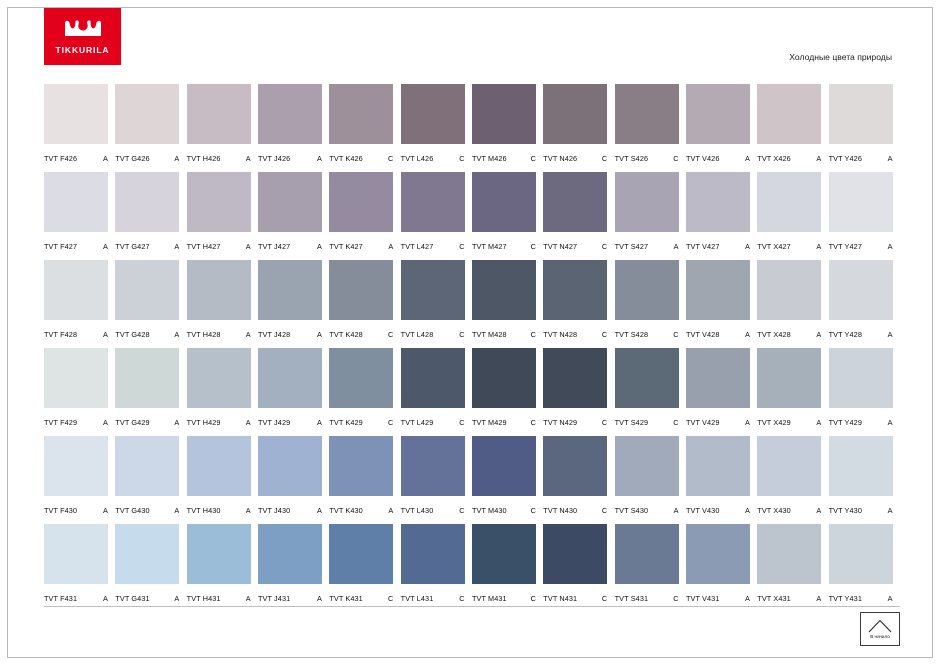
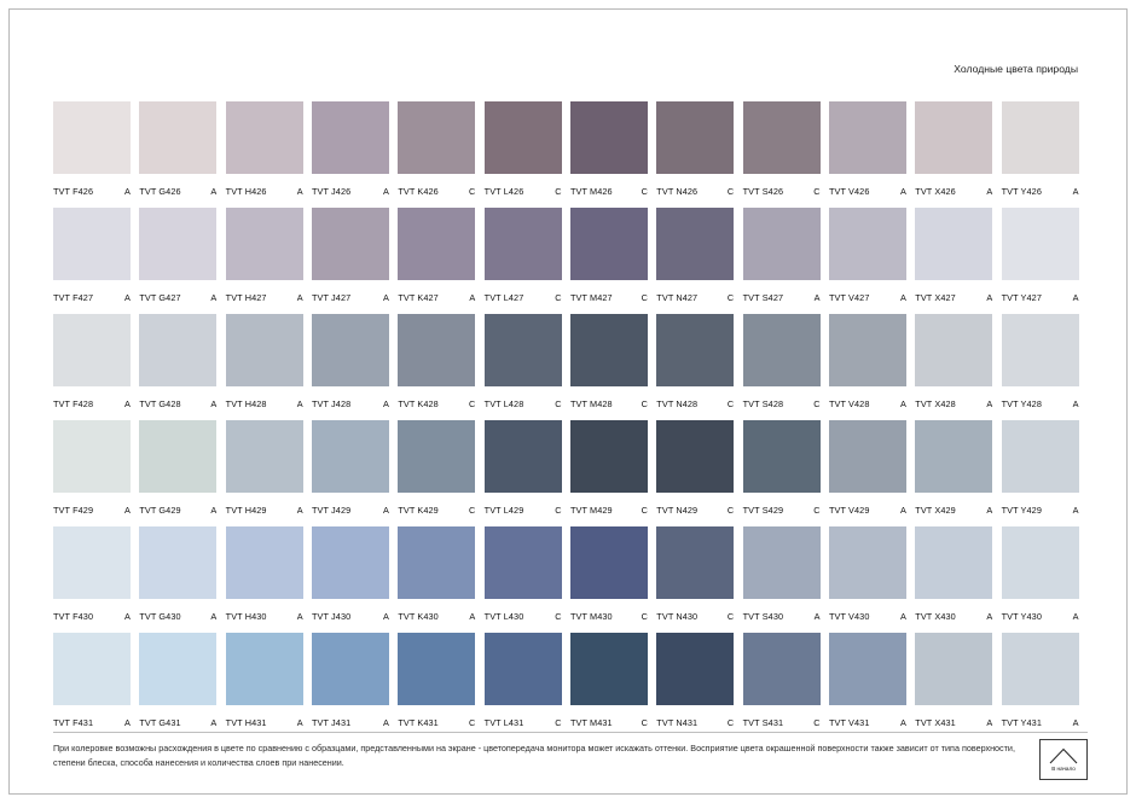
- TIKKURILA
  Холодные цвета природы
  TVT F426
  A
  TVT G426
  A
  TVT H426
  A
  TVT J426
  A
  TVT K426
  C
  TVT L426
  C
  TVT M426
  C
  TVT N426
  C
  TVT S426
  C
  TVT V426
  A
  TVT X426
  A
  TVT Y426
  A
  TVT F427
  A
  TVT G427
  A
  TVT H427
  A
  TVT J427
  A
  TVT K427
  A
  TVT L427
  C
  TVT M427
  C
  TVT N427
  C
  TVT S427
  A
  TVT V427
  A
  TVT X427
  A
  TVT Y427
  A
  TVT F428
  A
  TVT G428
  A
  TVT H428
  A
  TVT J428
  A
  TVT K428
  C
  TVT L428
  C
  TVT M428
  C
  TVT N428
  C
  TVT S428
  C
  TVT V428
  A
  TVT X428
  A
  TVT Y428
  A
  TVT F429
  A
  TVT G429
  A
  TVT H429
  A
  TVT J429
  A
  TVT K429
  C
  TVT L429
  C
  TVT M429
  C
  TVT N429
  C
  TVT S429
  C
  TVT V429
  A
  TVT X429
  A
  TVT Y429
  A
  TVT F430
  A
  TVT G430
  A
  TVT H430
  A
  TVT J430
  A
  TVT K430
  A
  TVT L430
  C
  TVT M430
  C
  TVT N430
  C
  TVT S430
  A
  TVT V430
  A
  TVT X430
  A
  TVT Y430
  A
  TVT F431
  A
  TVT G431
  A
  TVT H431
  A
  TVT J431
  A
  TVT K431
  C
  TVT L431
  C
  TVT M431
  C
  TVT N431
  C
  TVT S431
  C
  TVT V431
  A
  TVT X431
  A
  TVT Y431
  A
+ При колеровке возможны расхождения в цвете по сравнению с образцами, представленными на экране - цветопередача монитора может искажать оттенки. Восприятие цвета окрашенной поверхности также зависит от типа поверхности, степени блеска, способа нанесения и количества слоев при нанесении.
